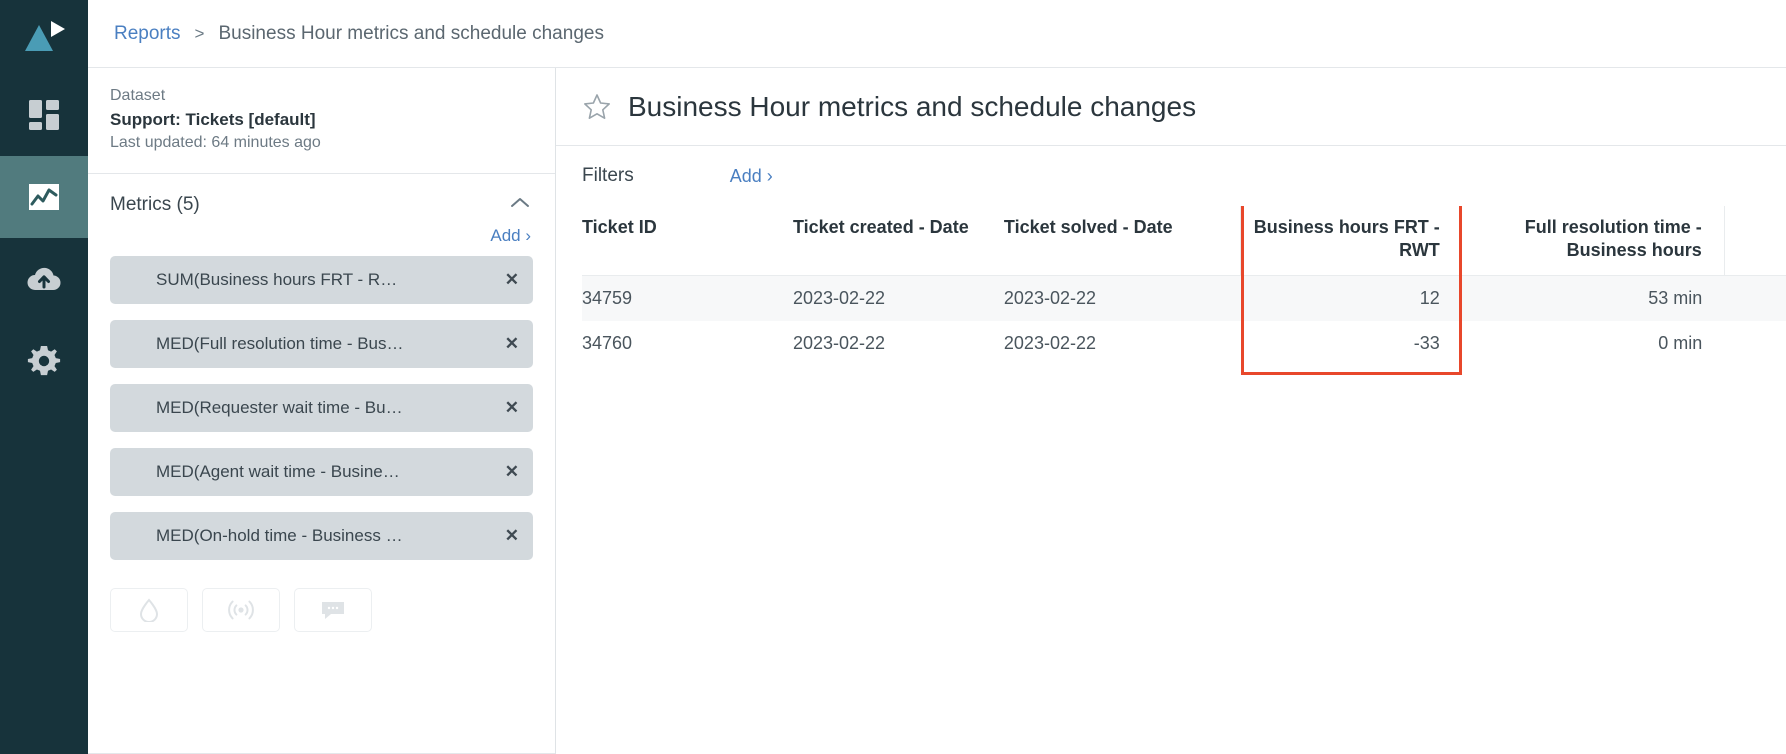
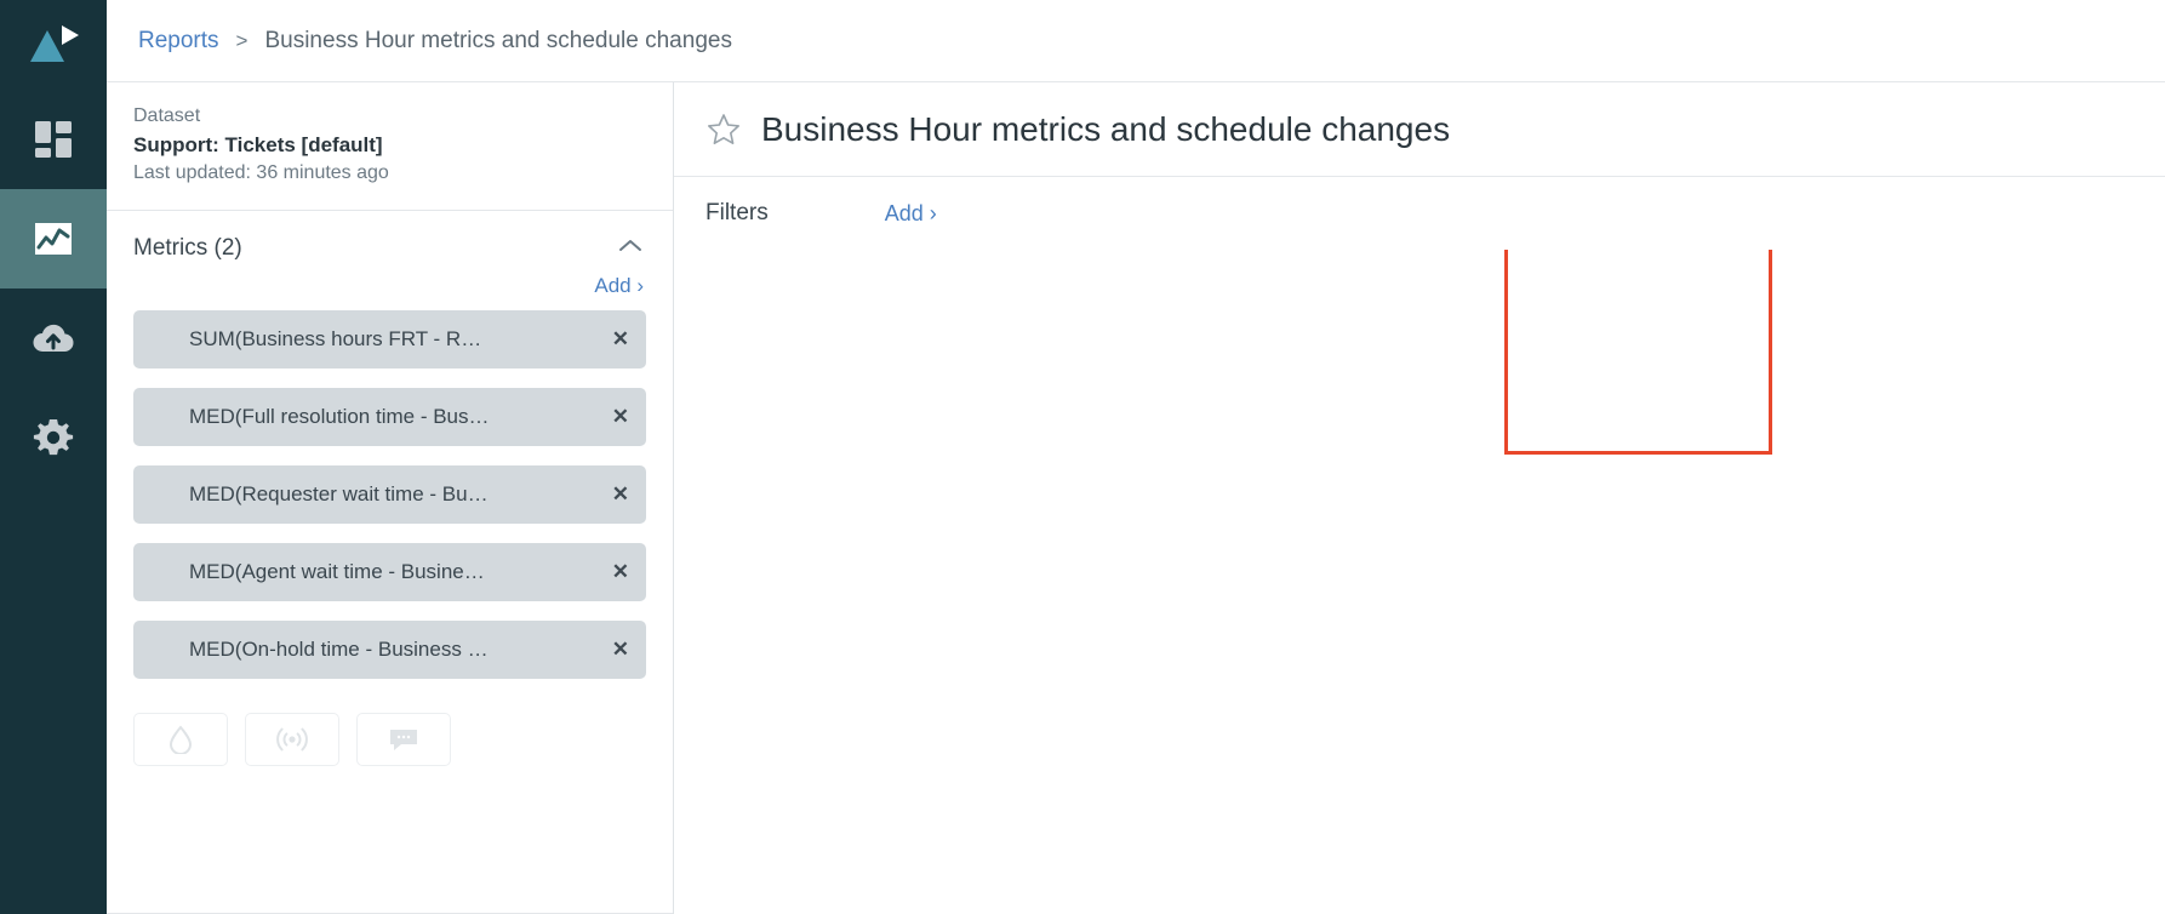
  Reports
  >
  Business Hour metrics and schedule changes
  Dataset
  Support: Tickets [default]
- Last updated: 64 minutes ago
+ Last updated: 36 minutes ago
- Metrics (5)
+ Metrics (2)
  Add ›
  SUM(Business hours FRT - R…
  ✕
  MED(Full resolution time - Bus…
  ✕
  MED(Requester wait time - Bu…
  ✕
  MED(Agent wait time - Busine…
  ✕
  MED(On-hold time - Business …
  ✕
  Business Hour metrics and schedule changes
  Filters
  Add ›
- Ticket ID	Ticket created - Date	Ticket solved - Date	Business hours FRT - RWT	Full resolution time - Business hours
- 34759	2023-02-22	2023-02-22	12	53 min
- 34760	2023-02-22	2023-02-22	-33	0 min
